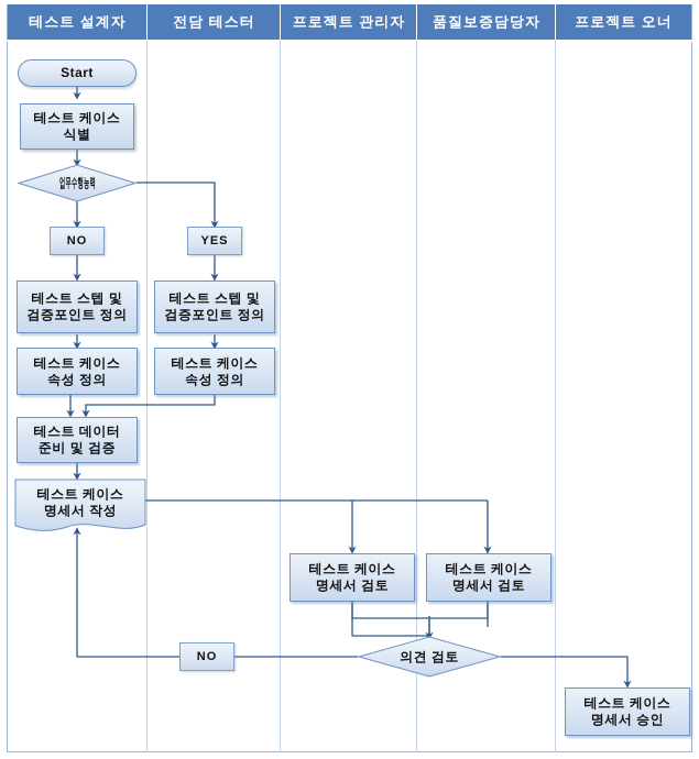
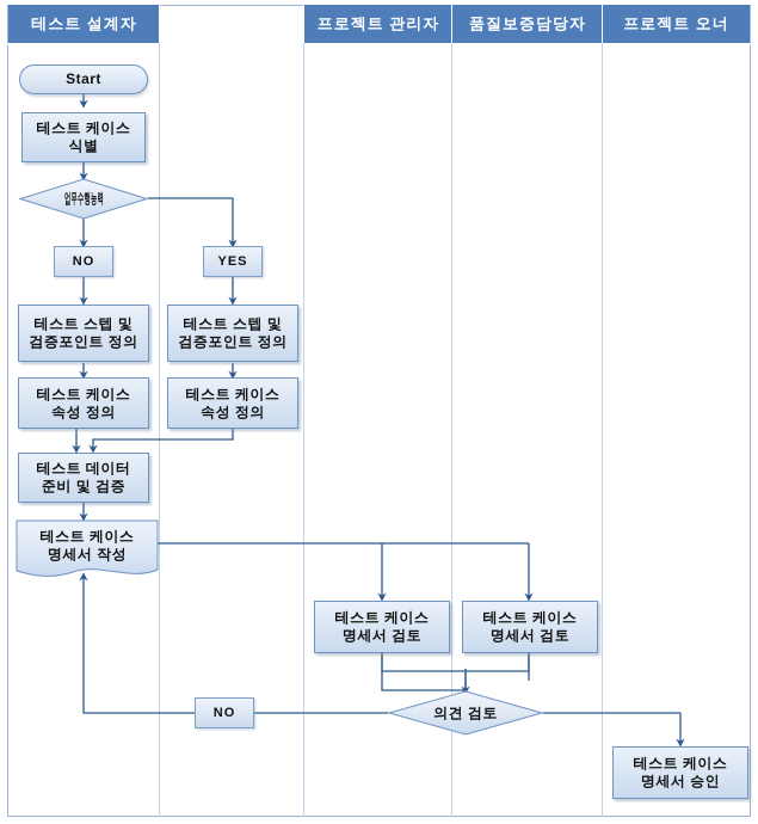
  테스트 설계자
- 전담 테스터
  프로젝트 관리자
  품질보증담당자
  프로젝트 오너
  Start
  테스트 케이스
  식별
  업무수행능력
  NO
  YES
  테스트 스텝 및
  검증포인트 정의
  테스트 스텝 및
  검증포인트 정의
  테스트 케이스
  속성 정의
  테스트 케이스
  속성 정의
  테스트 데이터
  준비 및 검증
  테스트 케이스
  명세서 작성
  테스트 케이스
  명세서 검토
  테스트 케이스
  명세서 검토
  의견 검토
  NO
  테스트 케이스
  명세서 승인
